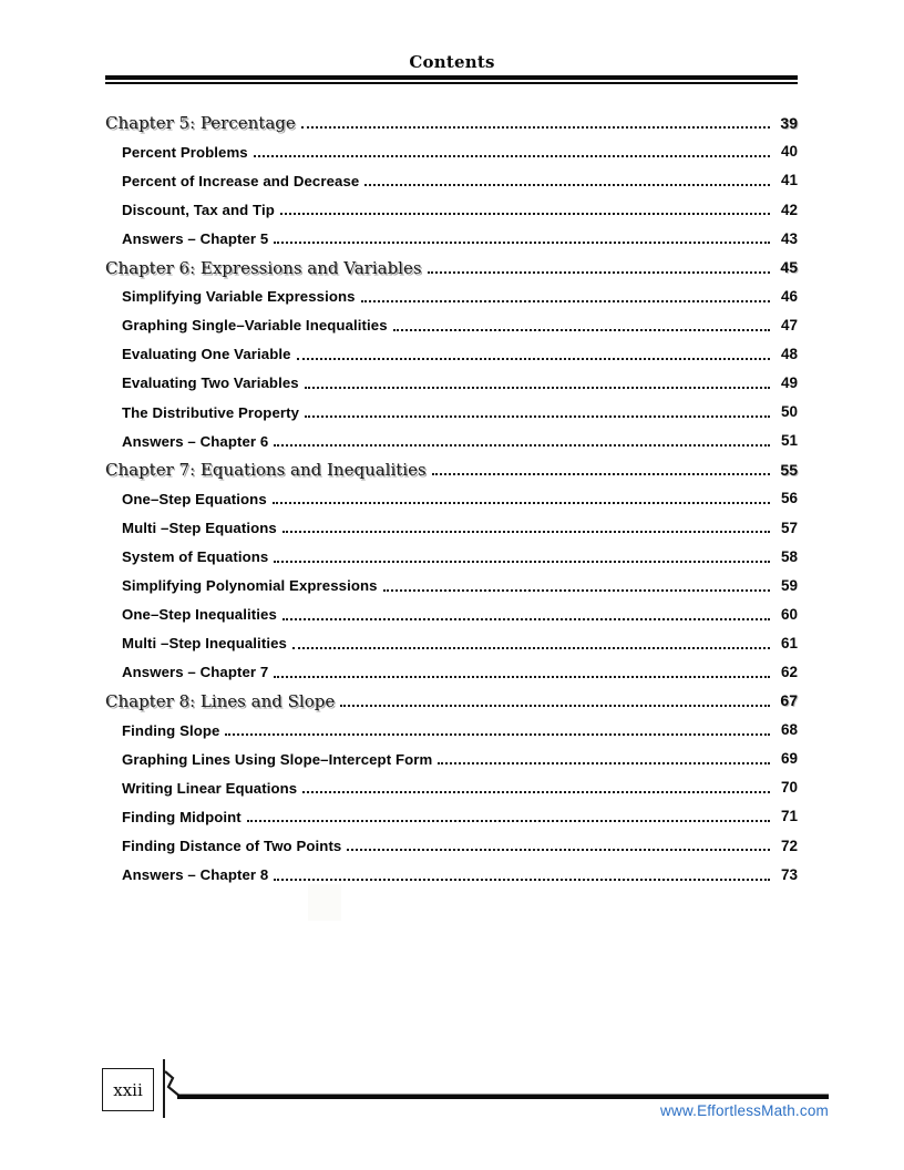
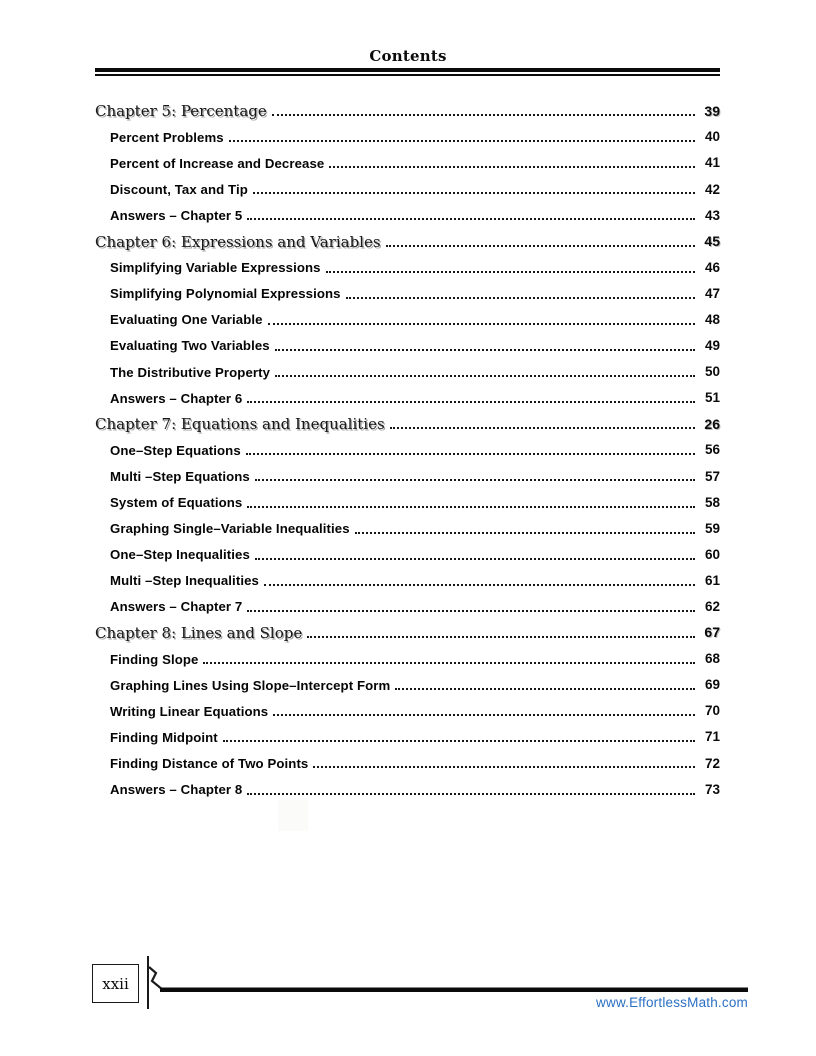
  Contents
  Chapter 5: Percentage
  39
  Percent Problems
  40
  Percent of Increase and Decrease
  41
  Discount, Tax and Tip
  42
  Answers – Chapter 5
  43
  Chapter 6: Expressions and Variables
  45
  Simplifying Variable Expressions
  46
- Graphing Single–Variable Inequalities
+ Simplifying Polynomial Expressions
  47
  Evaluating One Variable
  48
  Evaluating Two Variables
  49
  The Distributive Property
  50
  Answers – Chapter 6
  51
  Chapter 7: Equations and Inequalities
- 55
+ 26
  One–Step Equations
  56
  Multi –Step Equations
  57
  System of Equations
  58
- Simplifying Polynomial Expressions
+ Graphing Single–Variable Inequalities
  59
  One–Step Inequalities
  60
  Multi –Step Inequalities
  61
  Answers – Chapter 7
  62
  Chapter 8: Lines and Slope
  67
  Finding Slope
  68
  Graphing Lines Using Slope–Intercept Form
  69
  Writing Linear Equations
  70
  Finding Midpoint
  71
  Finding Distance of Two Points
  72
  Answers – Chapter 8
  73
  xxii
  www.EffortlessMath.com
